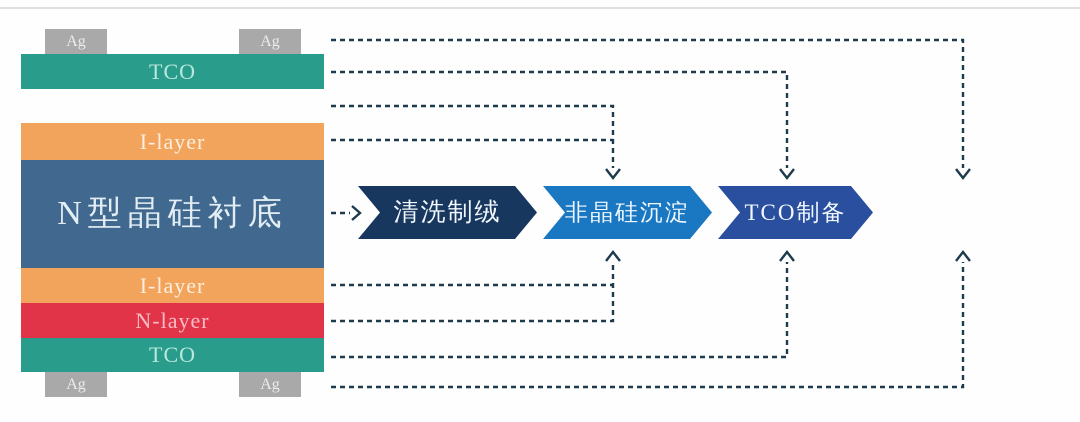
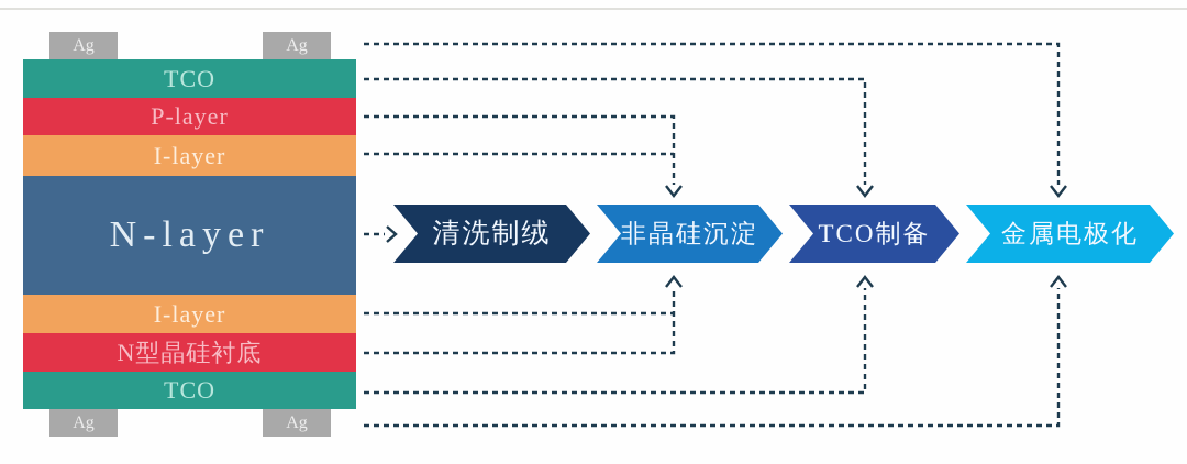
  Ag
  Ag
  TCO
+ P-layer
  I-layer
- N型晶硅衬底
+ N-layer
  I-layer
- N-layer
+ N型晶硅衬底
  TCO
  Ag
  Ag
  清洗制绒
  非晶硅沉淀
  TCO制备
+ 金属电极化
